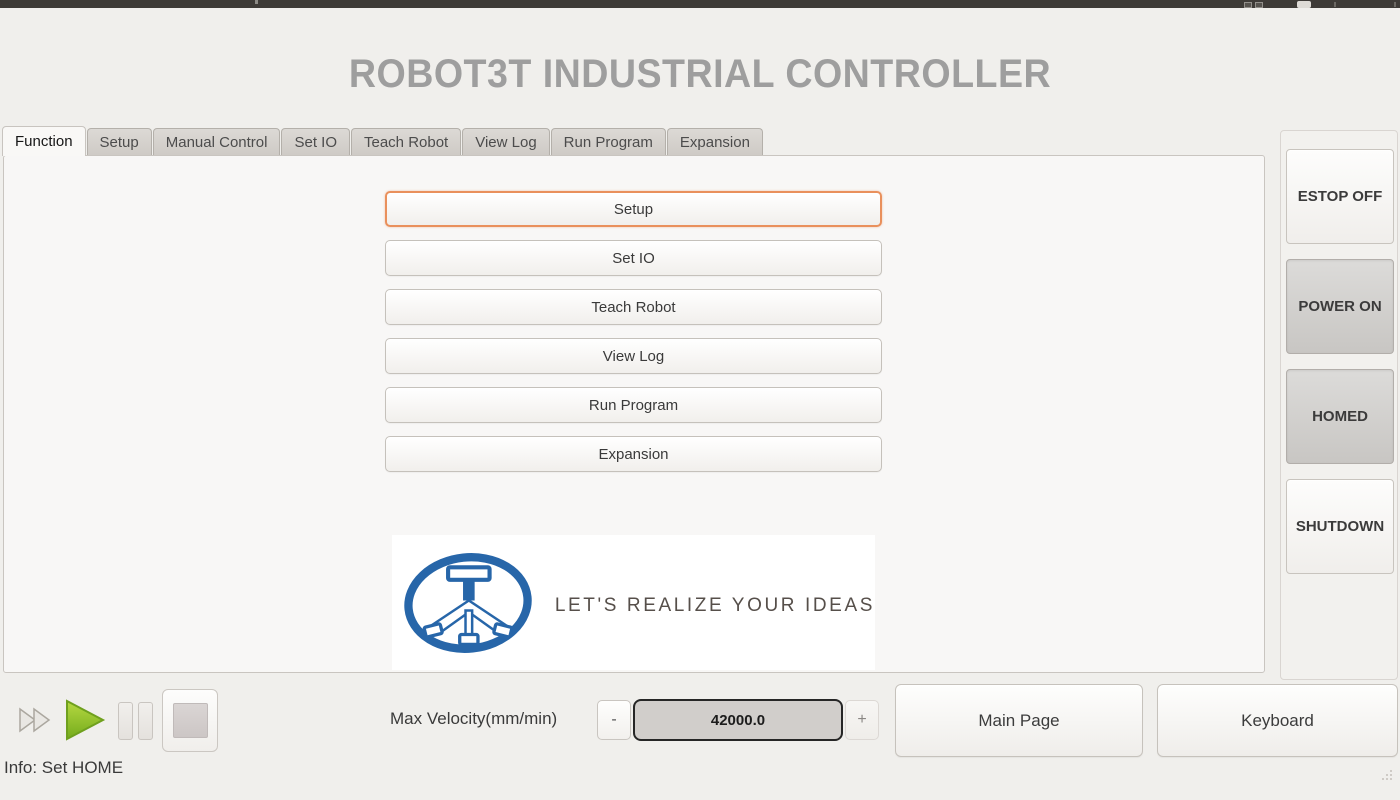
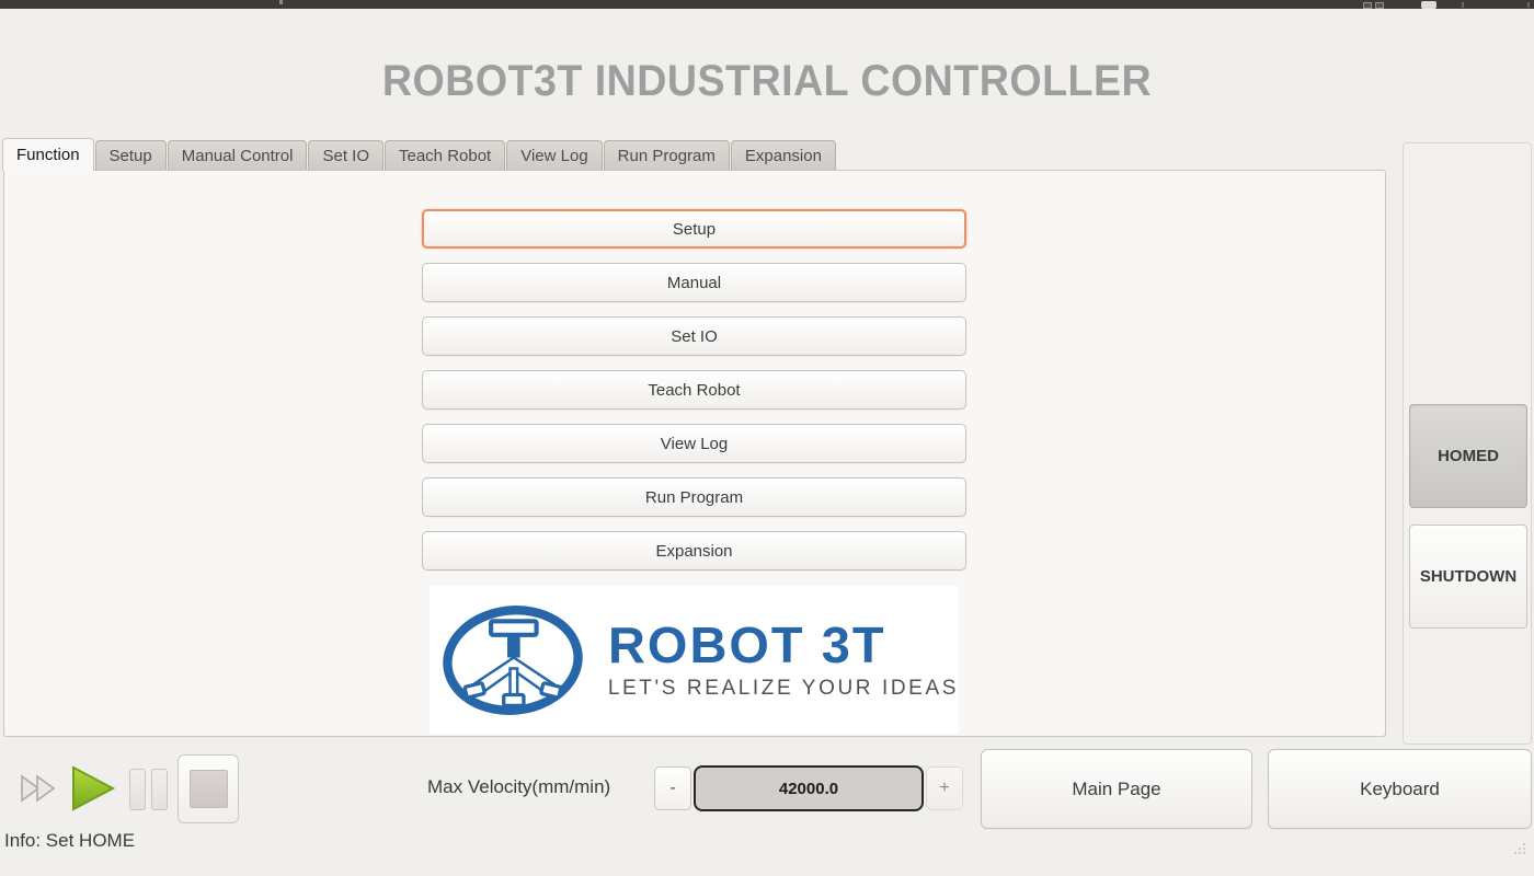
  ROBOT3T INDUSTRIAL CONTROLLER
  Function
  Setup
  Manual Control
  Set IO
  Teach Robot
  View Log
  Run Program
  Expansion
  Setup
+ Manual
  Set IO
  Teach Robot
  View Log
  Run Program
  Expansion
+ ROBOT 3T
  LET'S REALIZE YOUR IDEAS
- ESTOP OFF
- POWER ON
  HOMED
  SHUTDOWN
  Max Velocity(mm/min)
  -
  42000.0
  +
  Main Page
  Keyboard
  Info: Set HOME
